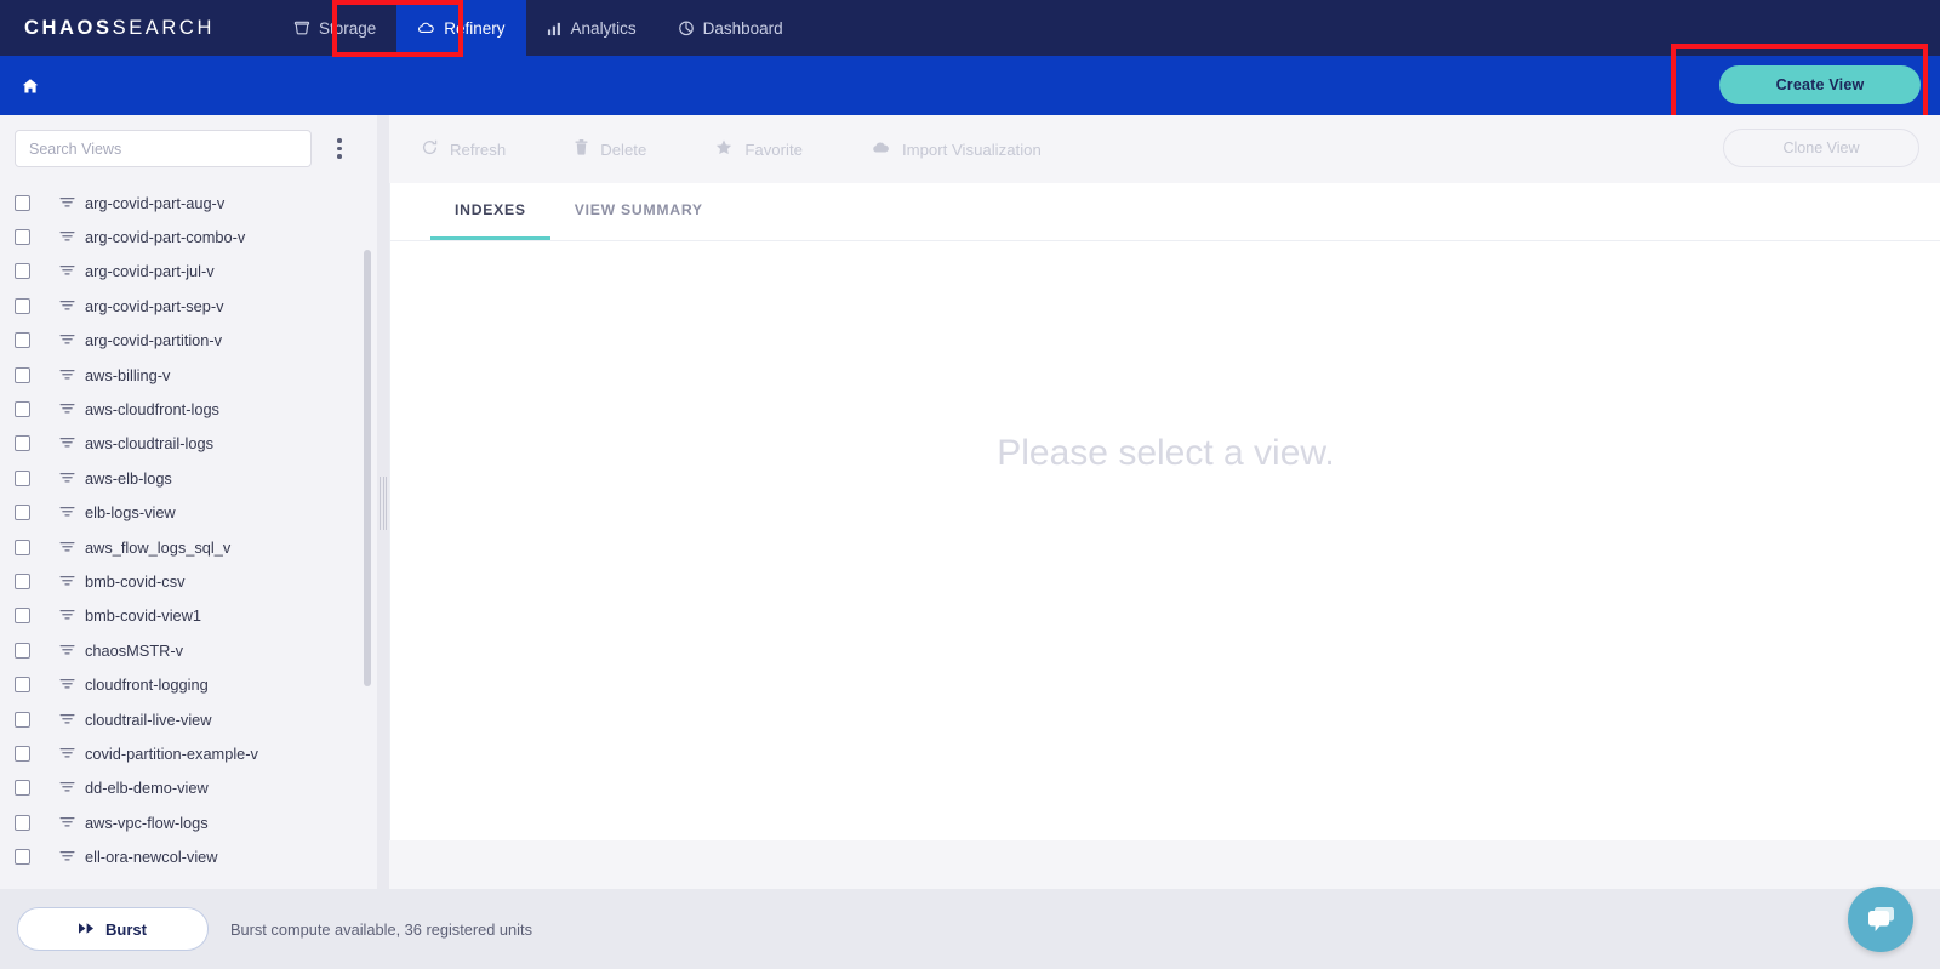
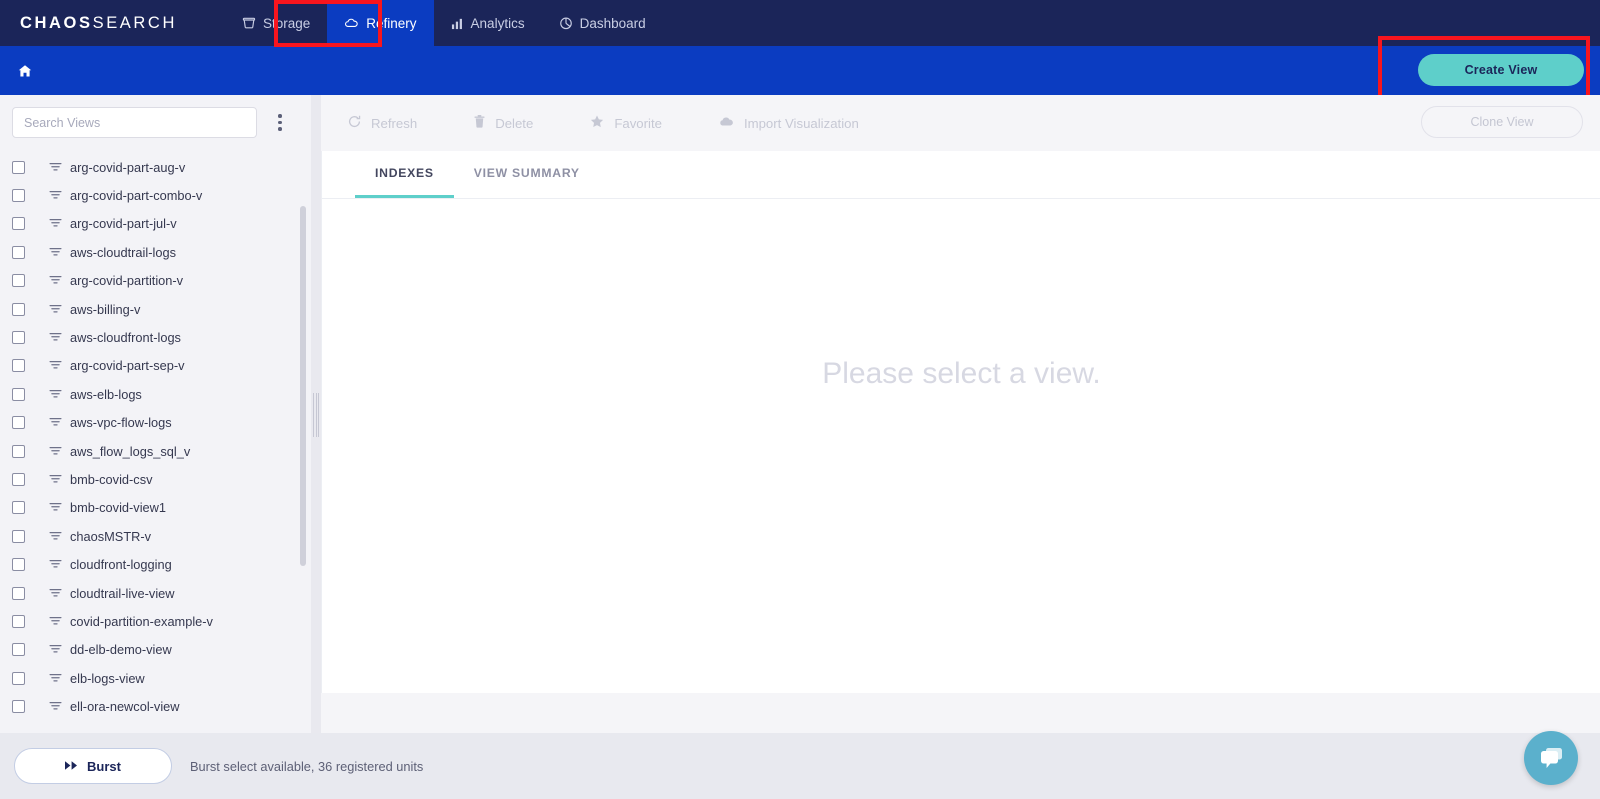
  CHAOSSEARCH
  Storage
  Refinery
  Analytics
  Dashboard
  Create View
  Search Views
  arg-covid-part-aug-v
  arg-covid-part-combo-v
  arg-covid-part-jul-v
- arg-covid-part-sep-v
+ aws-cloudtrail-logs
  arg-covid-partition-v
  aws-billing-v
  aws-cloudfront-logs
- aws-cloudtrail-logs
+ arg-covid-part-sep-v
  aws-elb-logs
- elb-logs-view
+ aws-vpc-flow-logs
  aws_flow_logs_sql_v
  bmb-covid-csv
  bmb-covid-view1
  chaosMSTR-v
  cloudfront-logging
  cloudtrail-live-view
  covid-partition-example-v
  dd-elb-demo-view
- aws-vpc-flow-logs
+ elb-logs-view
  ell-ora-newcol-view
  Refresh
  Delete
  Favorite
  Import Visualization
  Clone View
  INDEXES
  VIEW SUMMARY
  Please select a view.
  Burst
- Burst compute available, 36 registered units
+ Burst select available, 36 registered units
